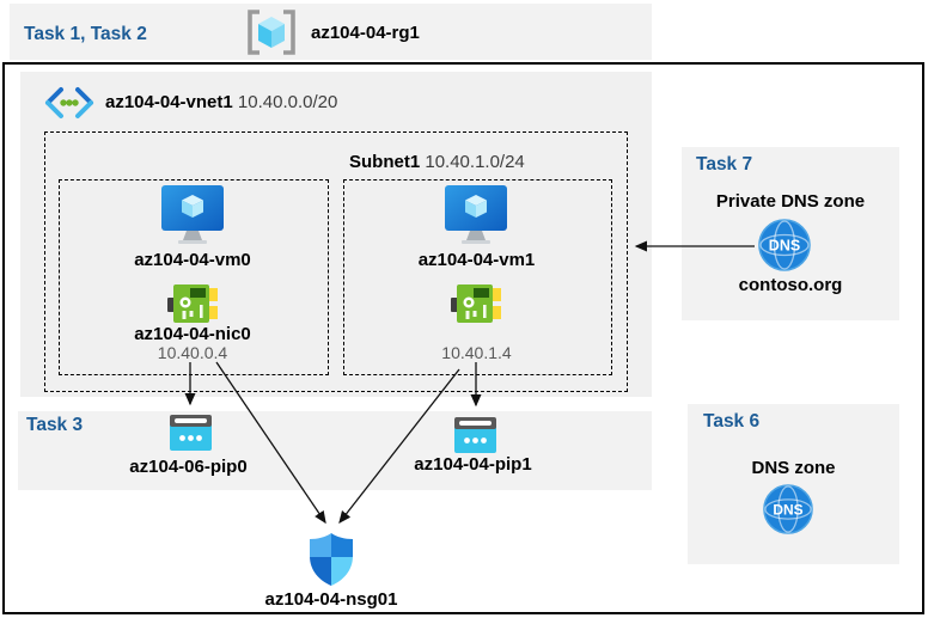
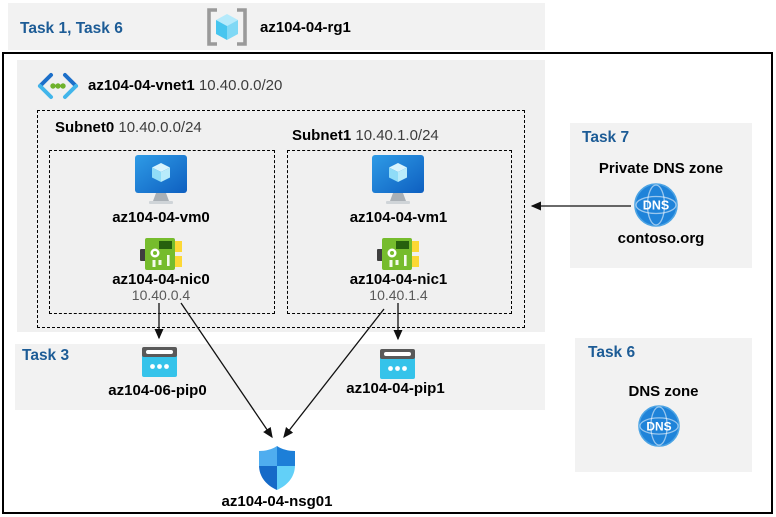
- Task 1, Task 2
+ Task 1, Task 6
  az104-04-rg1
  az104-04-vnet1 10.40.0.0/20
+ Subnet0 10.40.0.0/24
  Subnet1 10.40.1.0/24
  az104-04-vm0
  az104-04-nic0
  10.40.0.4
  az104-04-vm1
+ az104-04-nic1
  10.40.1.4
  Task 7
  Private DNS zone
  DNS
  contoso.org
  Task 3
  az104-06-pip0
  az104-04-pip1
  az104-04-nsg01
  Task 6
  DNS zone
  DNS
